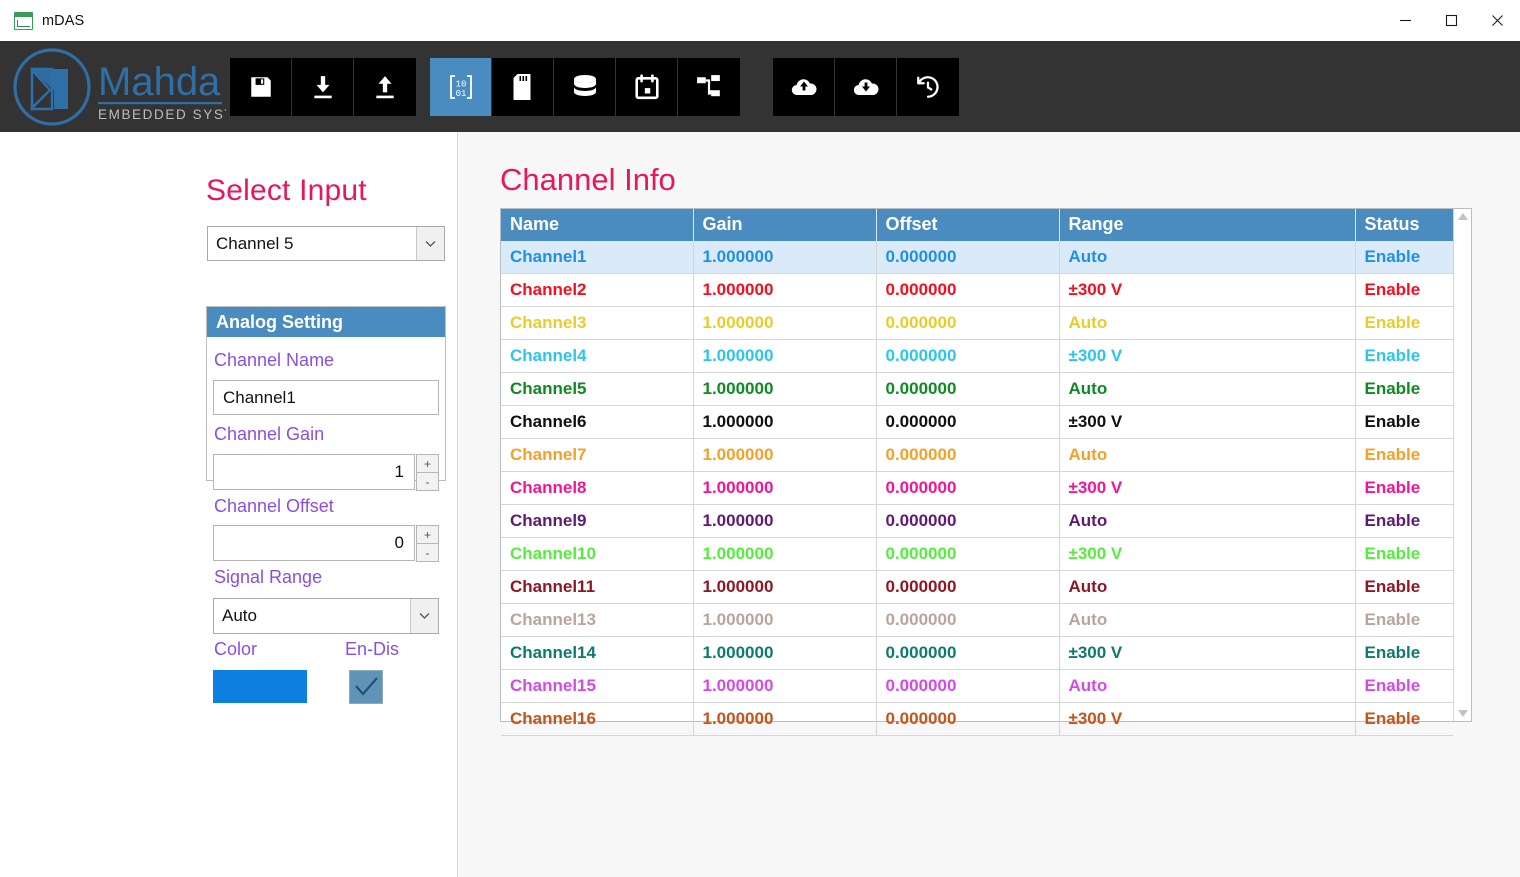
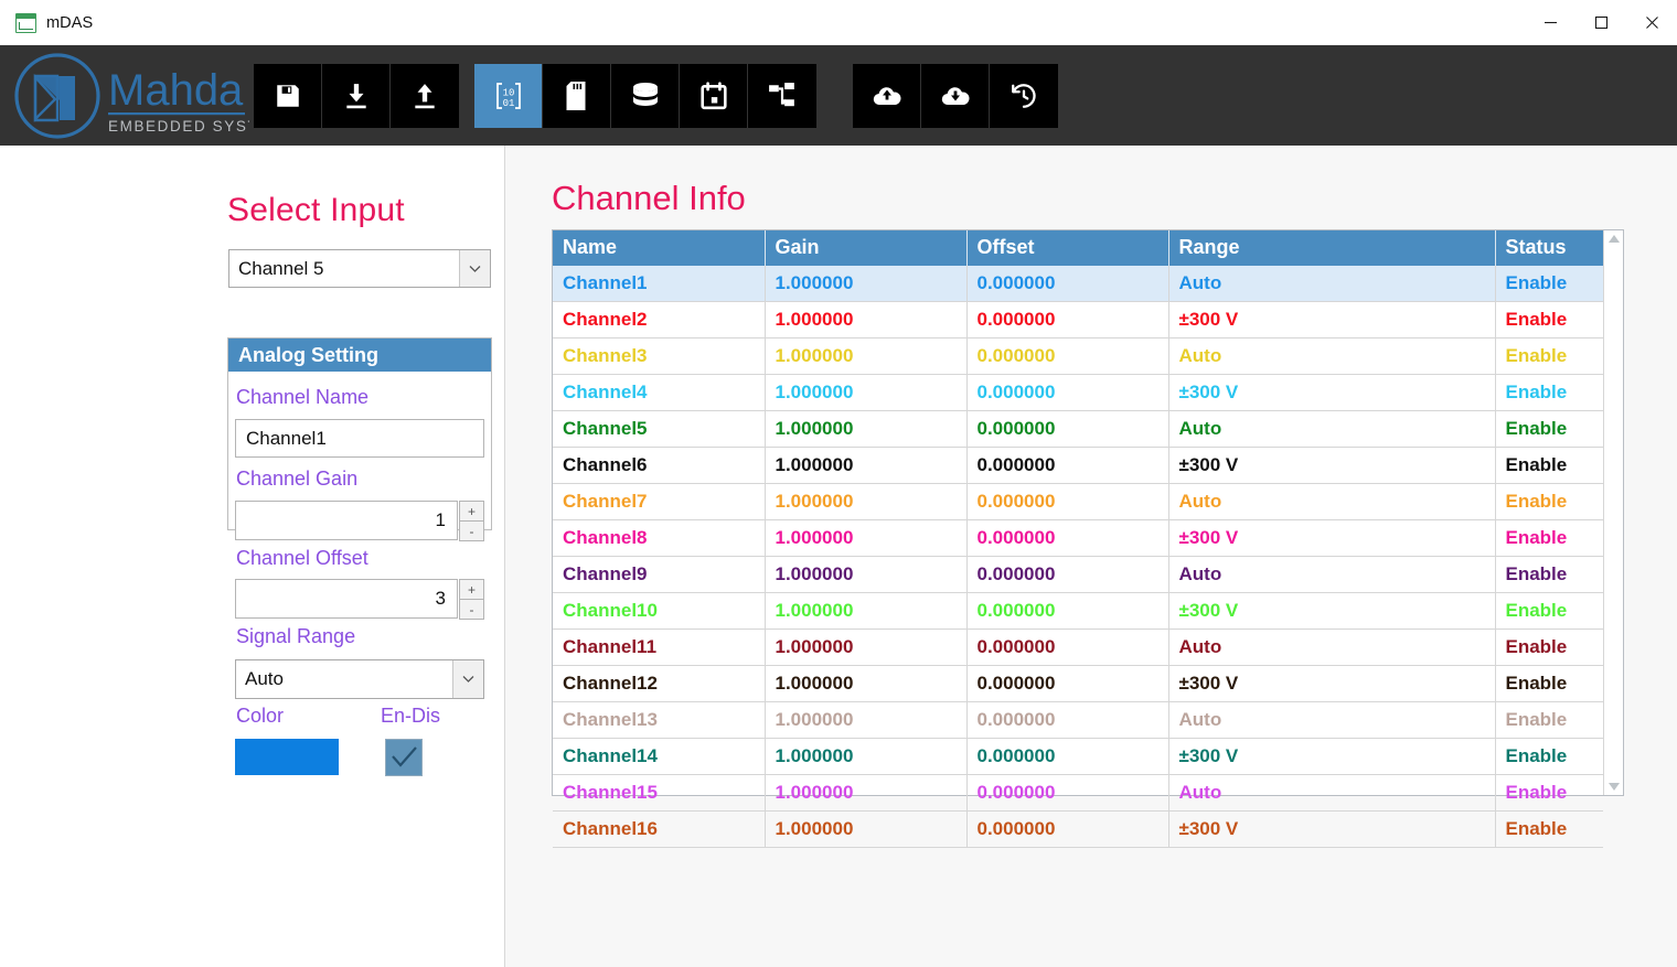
  mDAS
  Mahda
  EMBEDDED SYS
  10
  01
  Select Input
  Channel 5
  Analog Setting
  Channel Name
  Channel1
  Channel Gain
  1
  +
  -
  Channel Offset
- 0
+ 3
  +
  -
  Signal Range
  Auto
  Color
  En-Dis
  Channel Info
  Name	Gain	Offset	Range	Status
  Channel1	1.000000	0.000000	Auto	Enable
  Channel2	1.000000	0.000000	±300 V	Enable
  Channel3	1.000000	0.000000	Auto	Enable
  Channel4	1.000000	0.000000	±300 V	Enable
  Channel5	1.000000	0.000000	Auto	Enable
  Channel6	1.000000	0.000000	±300 V	Enable
  Channel7	1.000000	0.000000	Auto	Enable
  Channel8	1.000000	0.000000	±300 V	Enable
  Channel9	1.000000	0.000000	Auto	Enable
  Channel10	1.000000	0.000000	±300 V	Enable
  Channel11	1.000000	0.000000	Auto	Enable
+ Channel12	1.000000	0.000000	±300 V	Enable
  Channel13	1.000000	0.000000	Auto	Enable
  Channel14	1.000000	0.000000	±300 V	Enable
  Channel15	1.000000	0.000000	Auto	Enable
  Channel16	1.000000	0.000000	±300 V	Enable
